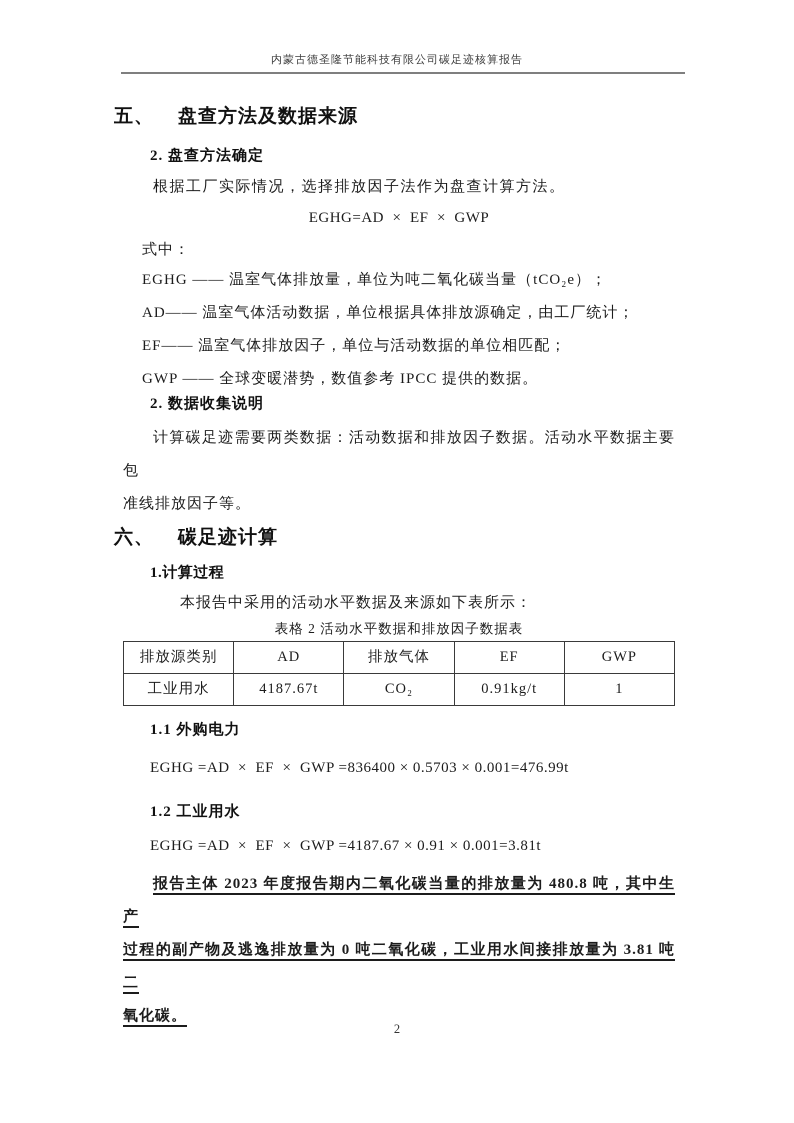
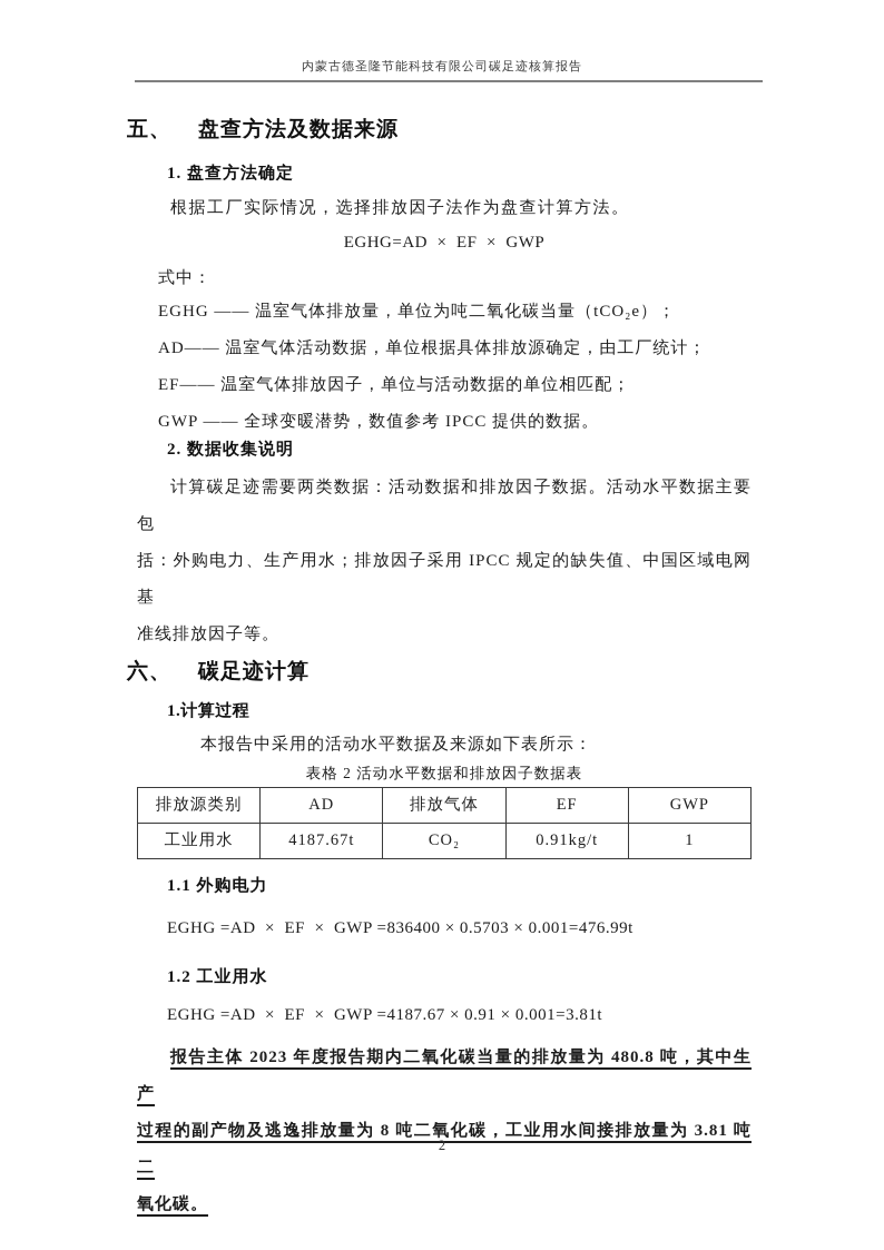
  内蒙古德圣隆节能科技有限公司碳足迹核算报告
  五、 盘查方法及数据来源
- 2. 盘查方法确定
+ 1. 盘查方法确定
  根据工厂实际情况，选择排放因子法作为盘查计算方法。
  EGHG=AD × EF × GWP
  式中：
  EGHG —— 温室气体排放量，单位为吨二氧化碳当量（tCO₂e）；
  AD—— 温室气体活动数据，单位根据具体排放源确定，由工厂统计；
  EF—— 温室气体排放因子，单位与活动数据的单位相匹配；
  GWP —— 全球变暖潜势，数值参考 IPCC 提供的数据。
  2. 数据收集说明
  计算碳足迹需要两类数据：活动数据和排放因子数据。活动水平数据主要包
+ 括：外购电力、生产用水；排放因子采用 IPCC 规定的缺失值、中国区域电网基
  准线排放因子等。
  六、 碳足迹计算
  1.计算过程
  本报告中采用的活动水平数据及来源如下表所示：
  表格 2 活动水平数据和排放因子数据表
  排放源类别	AD	排放气体	EF	GWP
  工业用水	4187.67t	CO₂	0.91kg/t	1
  1.1 外购电力
  EGHG =AD × EF × GWP =836400 × 0.5703 × 0.001=476.99t
  1.2 工业用水
  EGHG =AD × EF × GWP =4187.67 × 0.91 × 0.001=3.81t
  报告主体 2023 年度报告期内二氧化碳当量的排放量为 480.8 吨，其中生产
- 过程的副产物及逃逸排放量为 0 吨二氧化碳，工业用水间接排放量为 3.81 吨二
+ 过程的副产物及逃逸排放量为 8 吨二氧化碳，工业用水间接排放量为 3.81 吨二
  氧化碳。
  2
